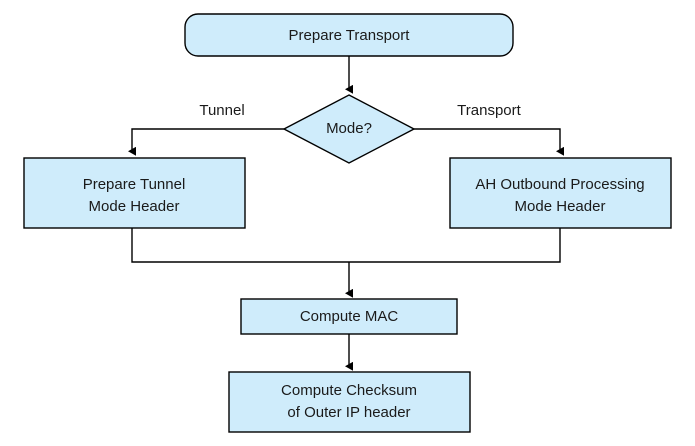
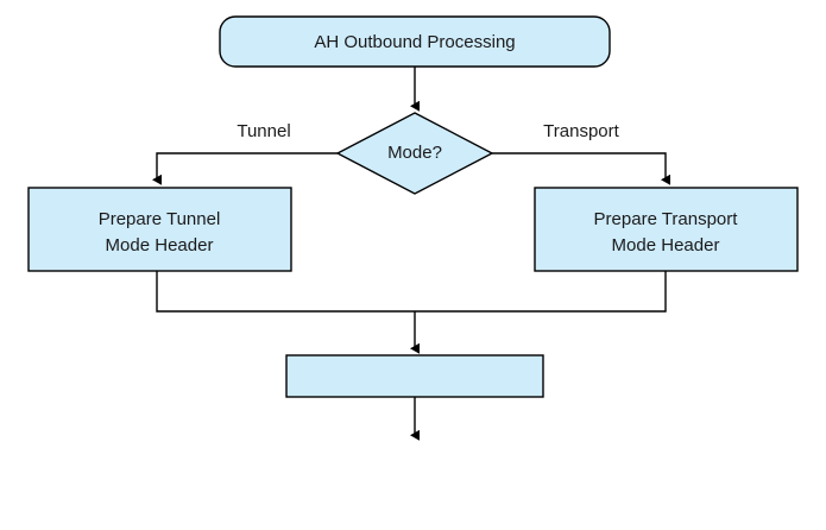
- Prepare Transport
+ AH Outbound Processing
  Mode?
  Tunnel
  Transport
  Prepare Tunnel
  Mode Header
- AH Outbound Processing
+ Prepare Transport
  Mode Header
- Compute MAC
- Compute Checksum
- of Outer IP header
